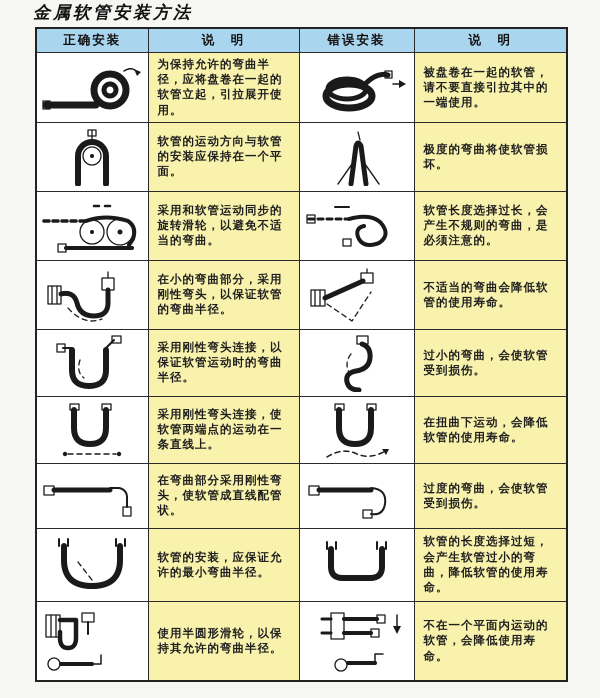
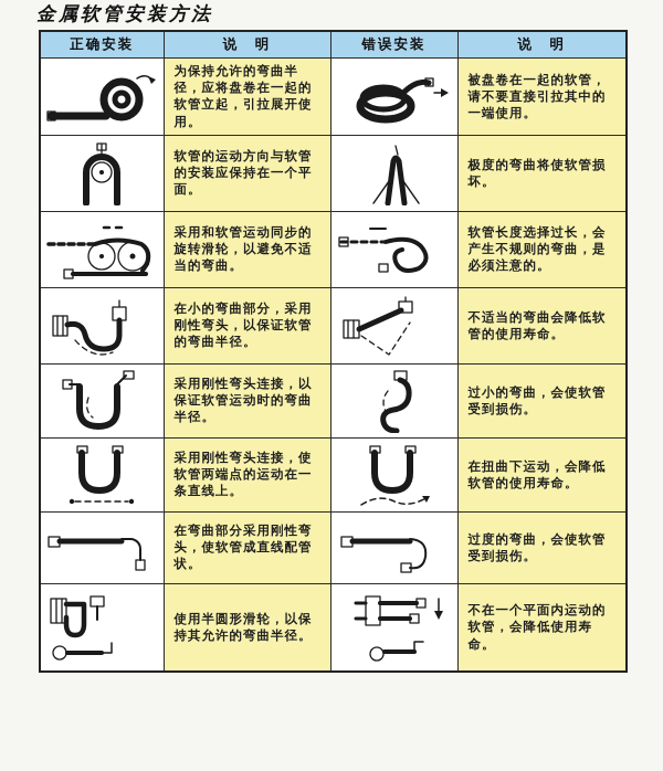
  金属软管安装方法
  正确安装	说 明	错误安装	说 明
  	为保持允许的弯曲半径，应将盘卷在一起的软管立起，引拉展开使用。		被盘卷在一起的软管，请不要直接引拉其中的一端使用。
  	软管的运动方向与软管的安装应保持在一个平面。		极度的弯曲将使软管损坏。
  	采用和软管运动同步的旋转滑轮，以避免不适当的弯曲。		软管长度选择过长，会产生不规则的弯曲，是必须注意的。
  	在小的弯曲部分，采用刚性弯头，以保证软管的弯曲半径。		不适当的弯曲会降低软管的使用寿命。
  	采用刚性弯头连接，以保证软管运动时的弯曲半径。		过小的弯曲，会使软管受到损伤。
  	采用刚性弯头连接，使软管两端点的运动在一条直线上。		在扭曲下运动，会降低软管的使用寿命。
  	在弯曲部分采用刚性弯头，使软管成直线配管状。		过度的弯曲，会使软管受到损伤。
- 	软管的安装，应保证允许的最小弯曲半径。		软管的长度选择过短，会产生软管过小的弯曲，降低软管的使用寿命。
  	使用半圆形滑轮，以保持其允许的弯曲半径。		不在一个平面内运动的软管，会降低使用寿命。
